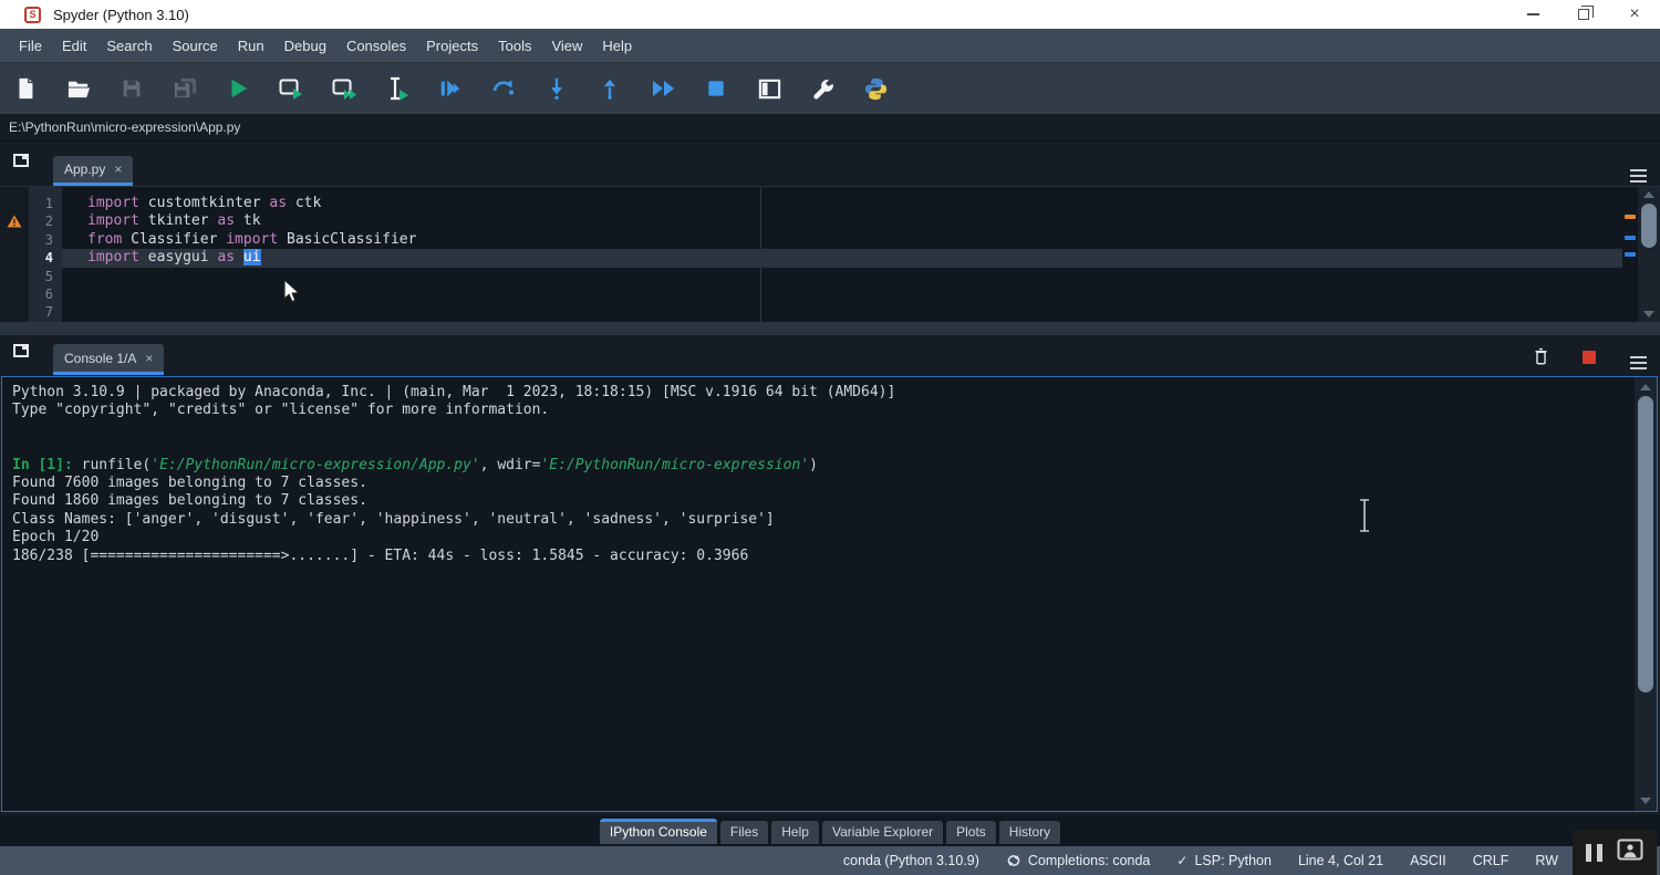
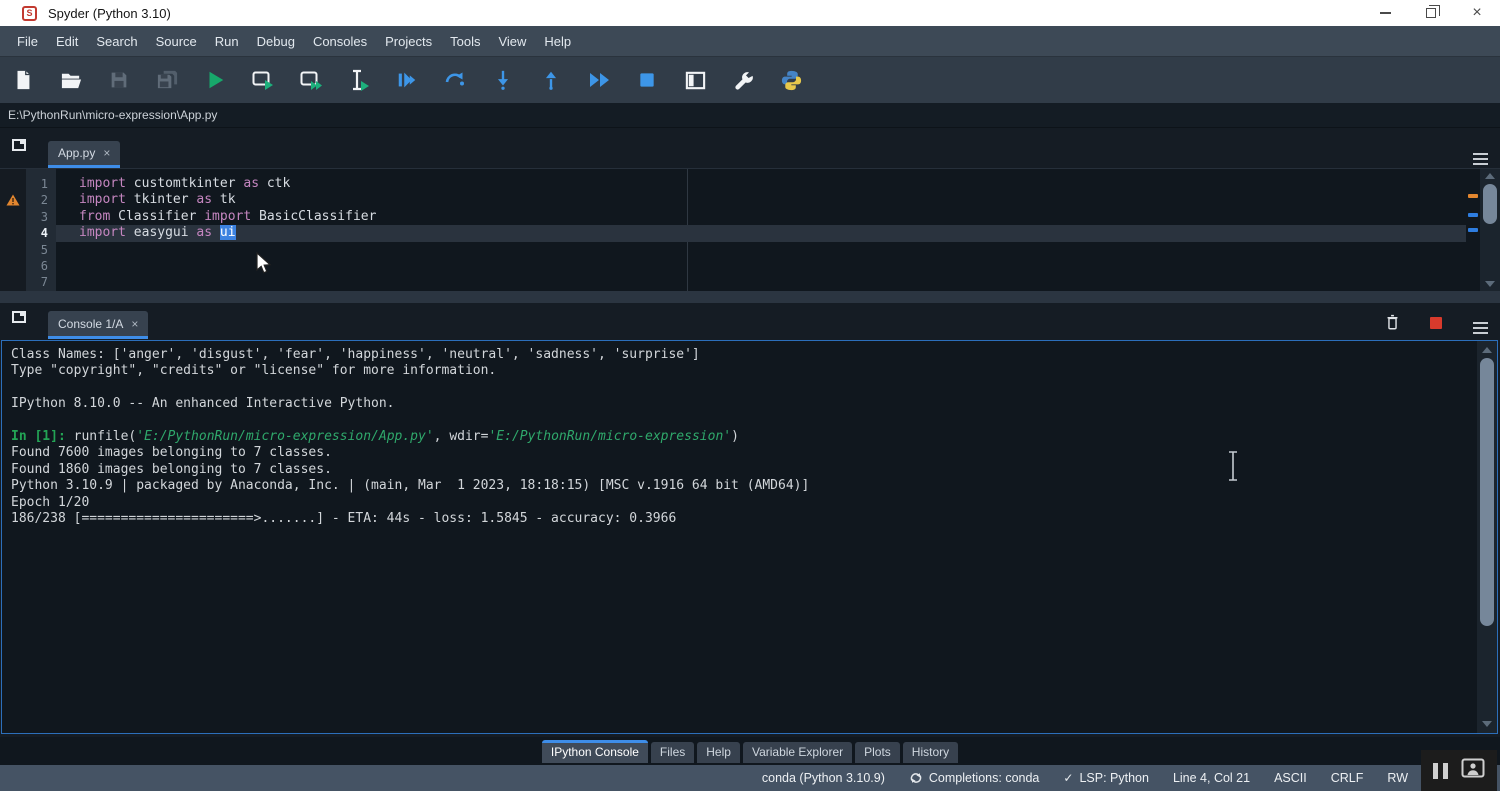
  S
  Spyder (Python 3.10)
  ×
  File
  Edit
  Search
  Source
  Run
  Debug
  Consoles
  Projects
  Tools
  View
  Help
  E:\PythonRun\micro-expression\App.py
  App.py
  ×
  1
  2
  3
  4
  5
  6
  7
  import customtkinter as ctk
  import tkinter as tk
  from Classifier import BasicClassifier
  import easygui as ui
  Console 1/A
  ×
- Python 3.10.9 | packaged by Anaconda, Inc. | (main, Mar 1 2023, 18:18:15) [MSC v.1916 64 bit (AMD64)]
+ Class Names: ['anger', 'disgust', 'fear', 'happiness', 'neutral', 'sadness', 'surprise']
  Type "copyright", "credits" or "license" for more information.
+ IPython 8.10.0 -- An enhanced Interactive Python.
  In [1]: runfile('E:/PythonRun/micro-expression/App.py', wdir='E:/PythonRun/micro-expression')
  Found 7600 images belonging to 7 classes.
  Found 1860 images belonging to 7 classes.
- Class Names: ['anger', 'disgust', 'fear', 'happiness', 'neutral', 'sadness', 'surprise']
+ Python 3.10.9 | packaged by Anaconda, Inc. | (main, Mar 1 2023, 18:18:15) [MSC v.1916 64 bit (AMD64)]
  Epoch 1/20
  186/238 [======================>.......] - ETA: 44s - loss: 1.5845 - accuracy: 0.3966
  IPython Console
  Files
  Help
  Variable Explorer
  Plots
  History
  conda (Python 3.10.9)
  Completions: conda
  ✓
  LSP: Python
  Line 4, Col 21
  ASCII
  CRLF
  RW
